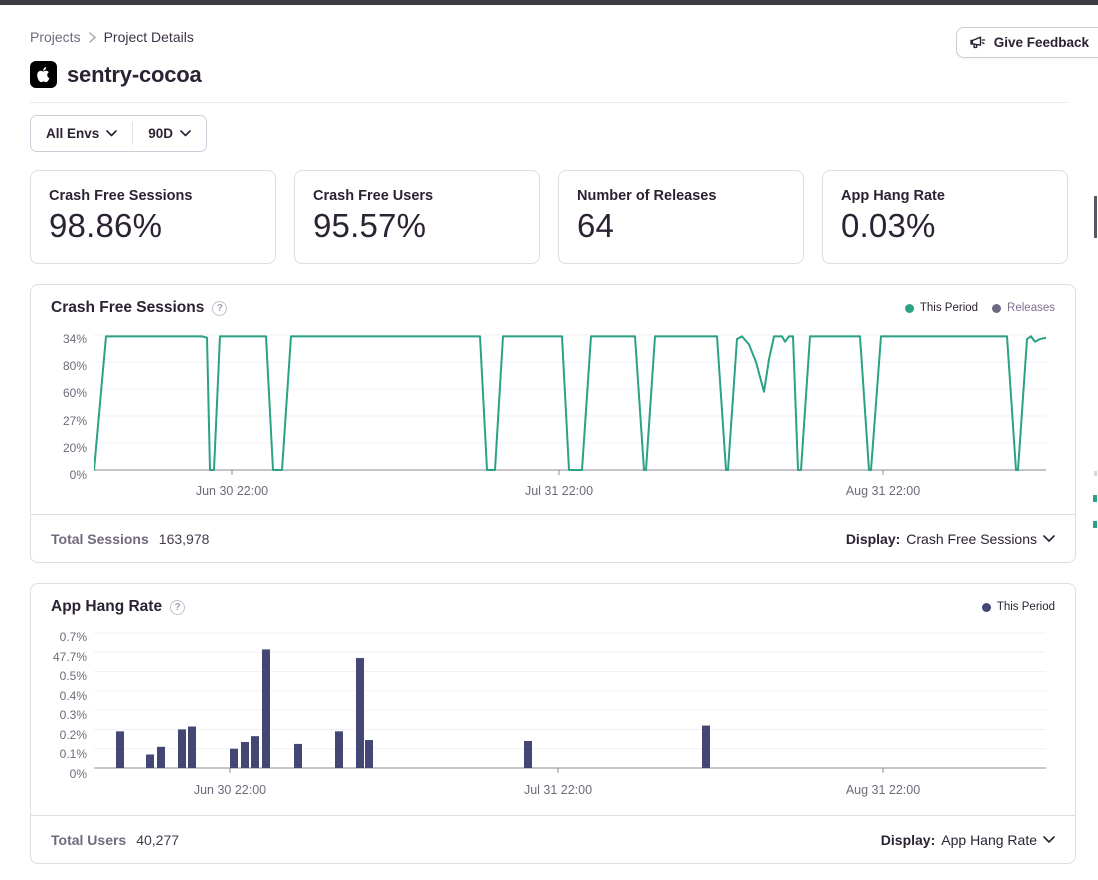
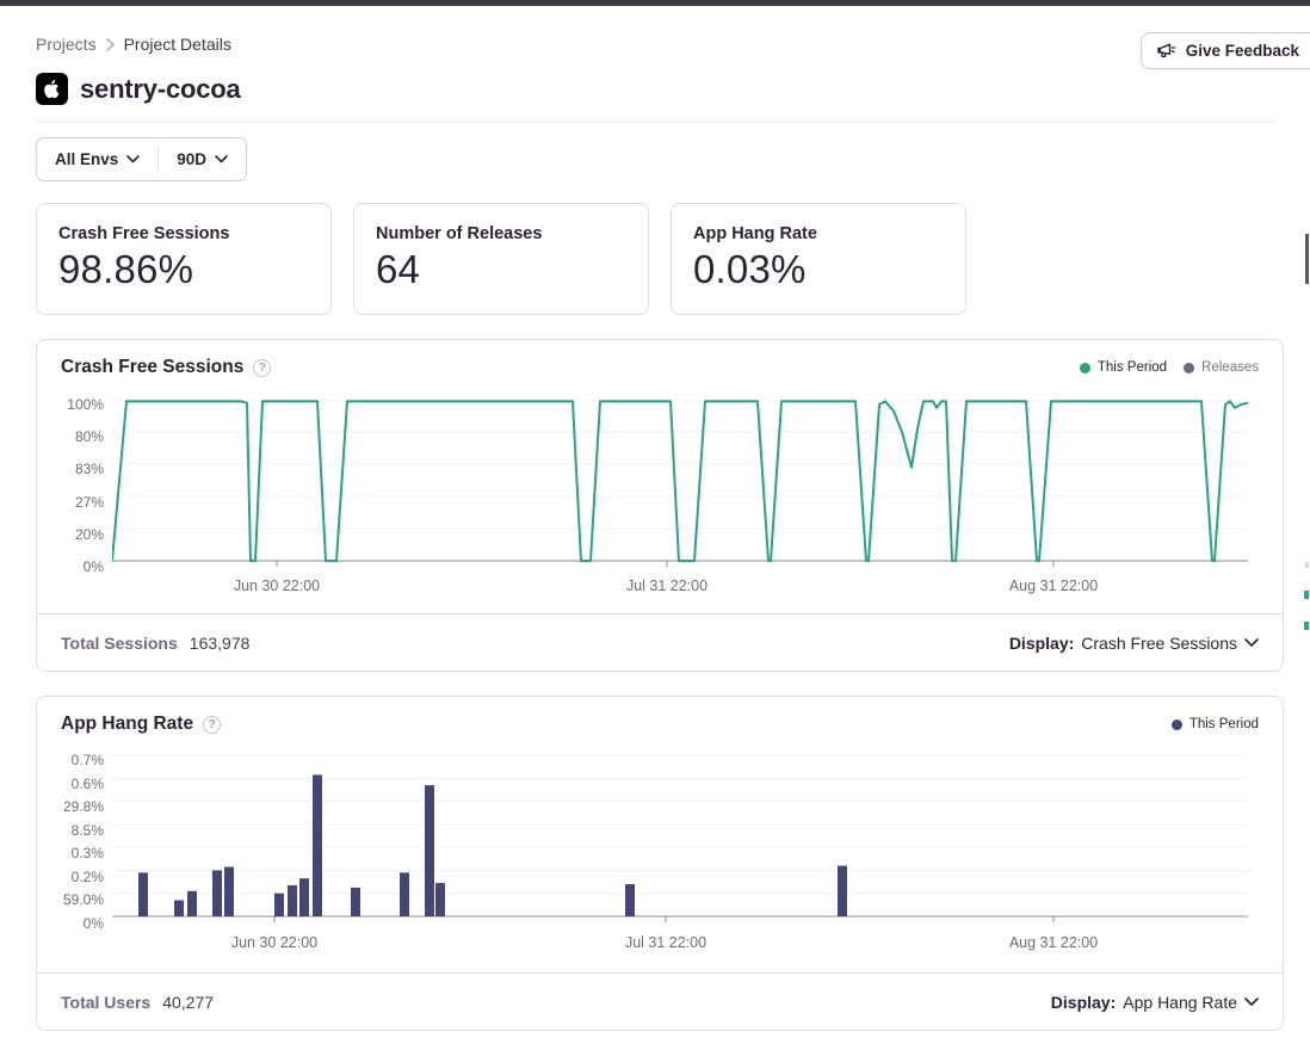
  Projects
  Project Details
  Give Feedback
  sentry-cocoa
  All Envs
  90D
  Crash Free Sessions
  98.86%
- Crash Free Users
- 95.57%
  Number of Releases
  64
  App Hang Rate
  0.03%
  Crash Free Sessions
  ?
  This Period
  Releases
- 34%
+ 100%
  80%
- 60%
+ 83%
  27%
  20%
  0%
  Jun 30 22:00
  Jul 31 22:00
  Aug 31 22:00
  Total Sessions
  163,978
  Display:
  Crash Free Sessions
  App Hang Rate
  ?
  This Period
  0.7%
- 47.7%
+ 0.6%
- 0.5%
+ 29.8%
- 0.4%
+ 8.5%
  0.3%
  0.2%
- 0.1%
+ 59.0%
  0%
  Jun 30 22:00
  Jul 31 22:00
  Aug 31 22:00
  Total Users
  40,277
  Display:
  App Hang Rate
